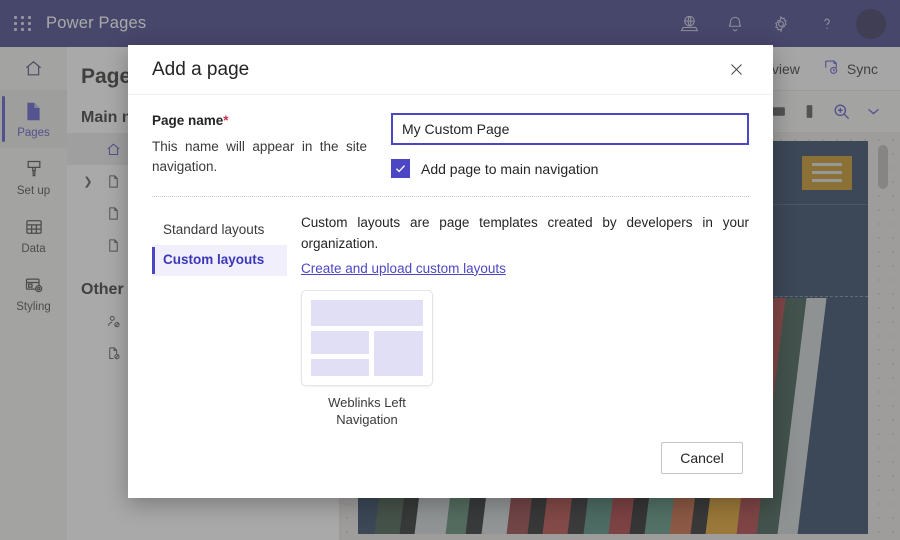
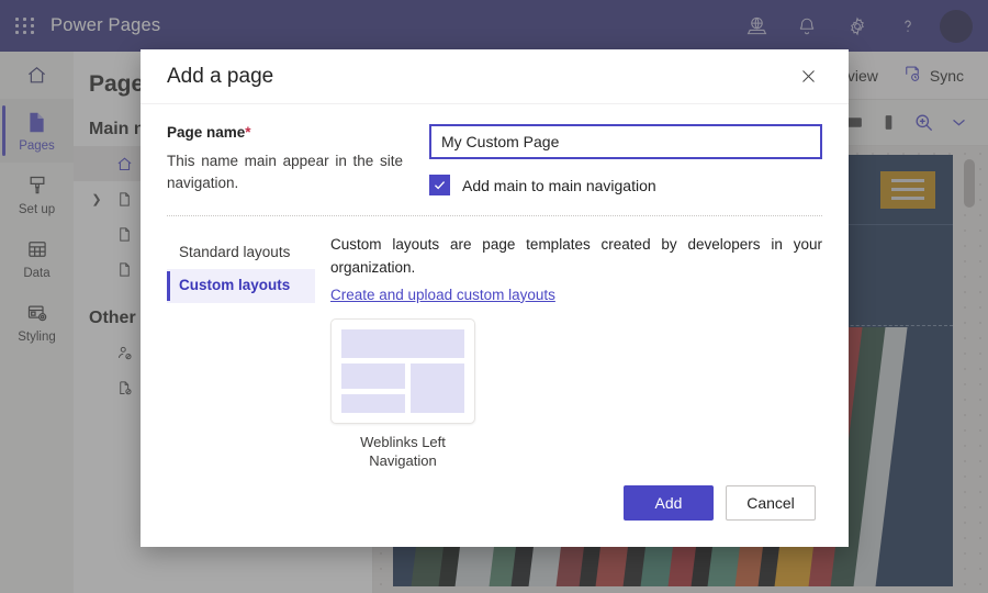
  Power Pages
  Pages
  Set up
  Data
  Styling
  Page
  ❯
  Other
  Sync
  Add a page
  Page name*
- This name will appear in the site navigation.
+ This name main appear in the site navigation.
  My Custom Page
- Add page to main navigation
+ Add main to main navigation
  Standard layouts
  Custom layouts
  Custom layouts are page templates created by developers in your organization.
  Create and upload custom layouts
  Weblinks Left Navigation
+ Add
  Cancel
